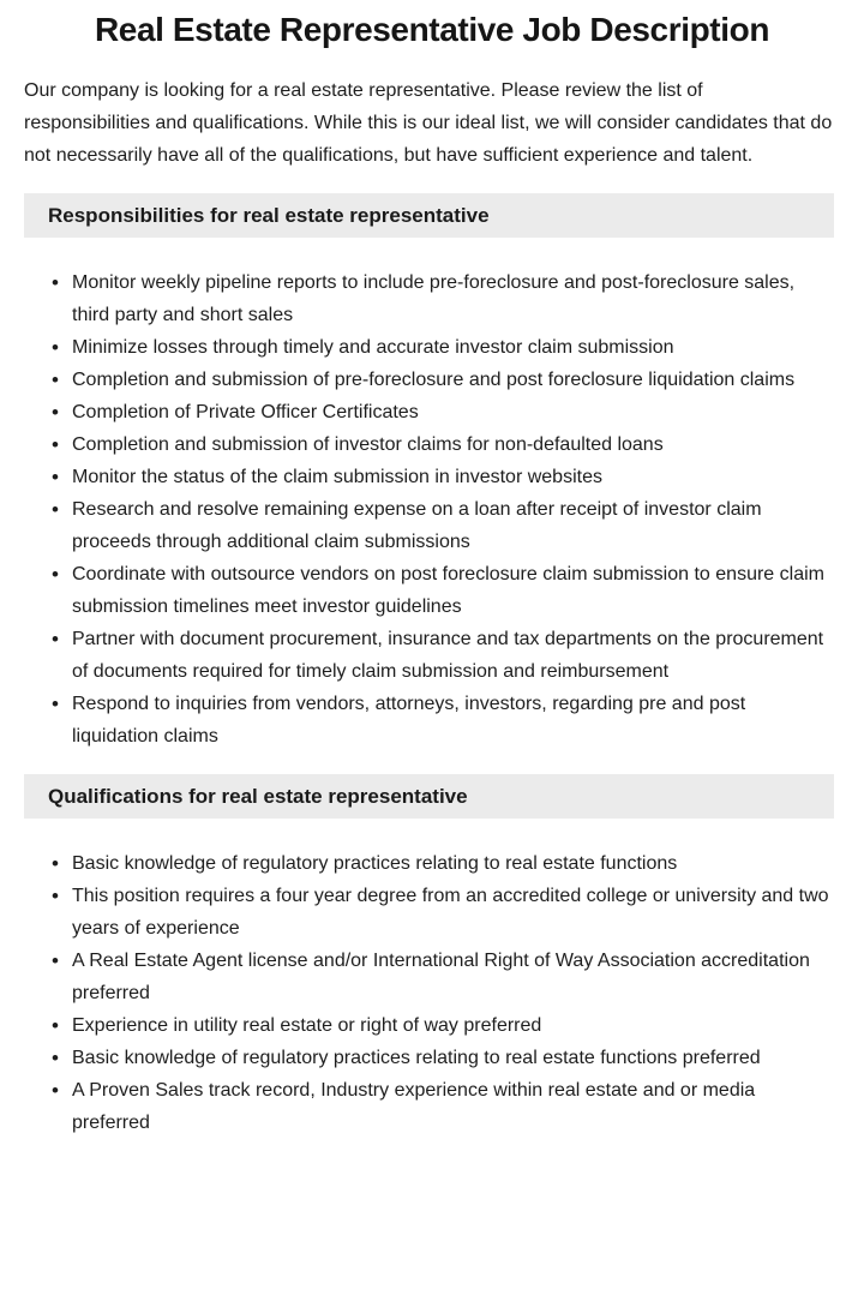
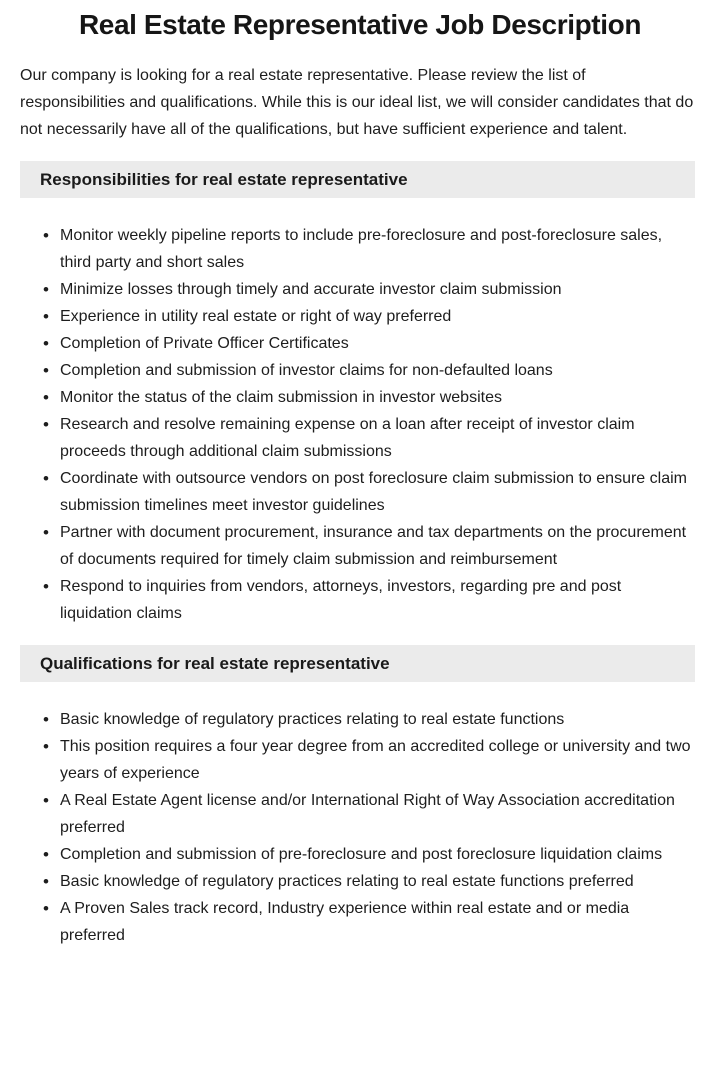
  Real Estate Representative Job Description
  Our company is looking for a real estate representative. Please review the list of responsibilities and qualifications. While this is our ideal list, we will consider candidates that do not necessarily have all of the qualifications, but have sufficient experience and talent.
  Responsibilities for real estate representative
  Monitor weekly pipeline reports to include pre-foreclosure and post-foreclosure sales, third party and short sales
  Minimize losses through timely and accurate investor claim submission
- Completion and submission of pre-foreclosure and post foreclosure liquidation claims
+ Experience in utility real estate or right of way preferred
  Completion of Private Officer Certificates
  Completion and submission of investor claims for non-defaulted loans
  Monitor the status of the claim submission in investor websites
  Research and resolve remaining expense on a loan after receipt of investor claim proceeds through additional claim submissions
  Coordinate with outsource vendors on post foreclosure claim submission to ensure claim submission timelines meet investor guidelines
  Partner with document procurement, insurance and tax departments on the procurement of documents required for timely claim submission and reimbursement
  Respond to inquiries from vendors, attorneys, investors, regarding pre and post liquidation claims
  Qualifications for real estate representative
  Basic knowledge of regulatory practices relating to real estate functions
  This position requires a four year degree from an accredited college or university and two years of experience
  A Real Estate Agent license and/or International Right of Way Association accreditation preferred
- Experience in utility real estate or right of way preferred
+ Completion and submission of pre-foreclosure and post foreclosure liquidation claims
  Basic knowledge of regulatory practices relating to real estate functions preferred
  A Proven Sales track record, Industry experience within real estate and or media preferred
